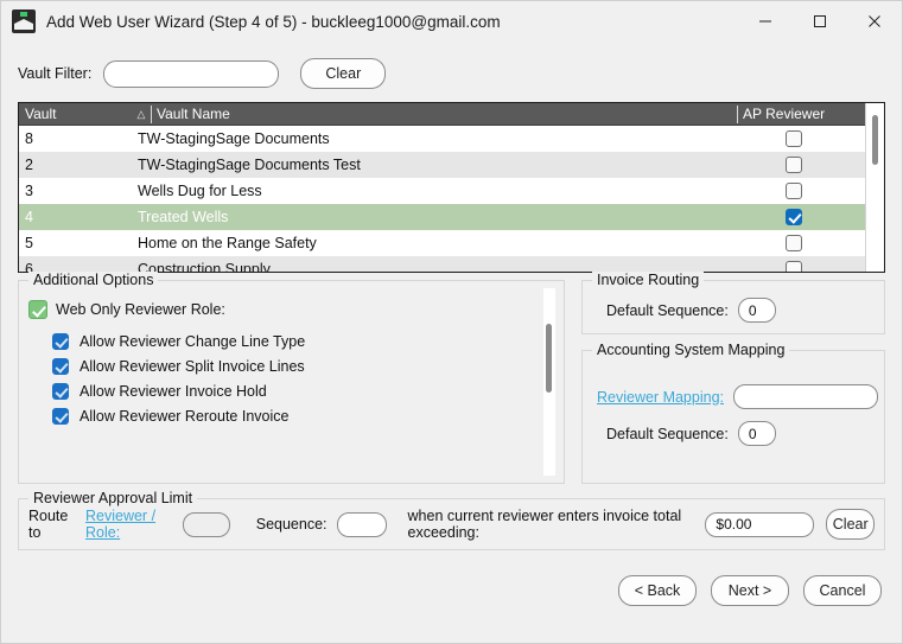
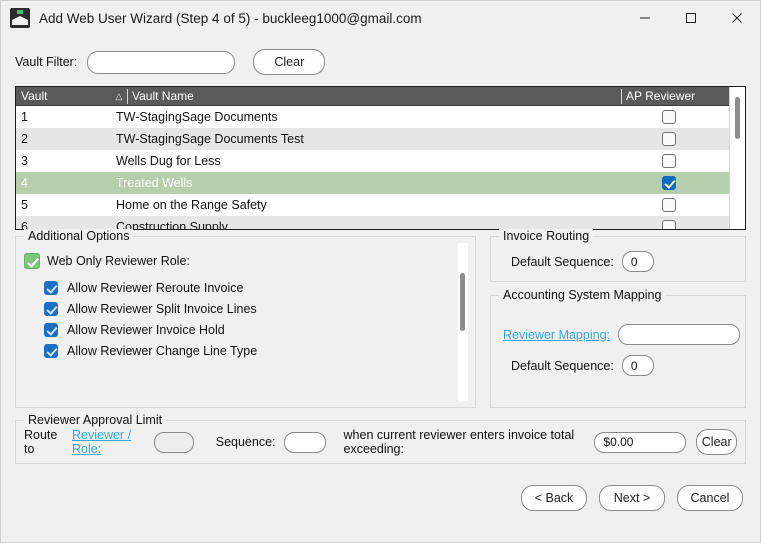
  Add Web User Wizard (Step 4 of 5) - buckleeg1000@gmail.com
  Vault Filter:
  Clear
  Vault
  △
  Vault Name
  AP Reviewer
- 8
+ 1
  TW-StagingSage Documents
  2
  TW-StagingSage Documents Test
  3
  Wells Dug for Less
  4
  Treated Wells
  5
  Home on the Range Safety
  6
  Construction Supply
  Additional Options
  Web Only Reviewer Role:
- Allow Reviewer Change Line Type
+ Allow Reviewer Reroute Invoice
  Allow Reviewer Split Invoice Lines
  Allow Reviewer Invoice Hold
- Allow Reviewer Reroute Invoice
+ Allow Reviewer Change Line Type
  Invoice Routing
  Default Sequence:
  0
  Accounting System Mapping
  Reviewer Mapping:
  Default Sequence:
  0
  Reviewer Approval Limit
  Route to
  Reviewer / Role:
  Sequence:
  when current reviewer enters invoice total exceeding:
  $0.00
  Clear
  < Back
  Next >
  Cancel
